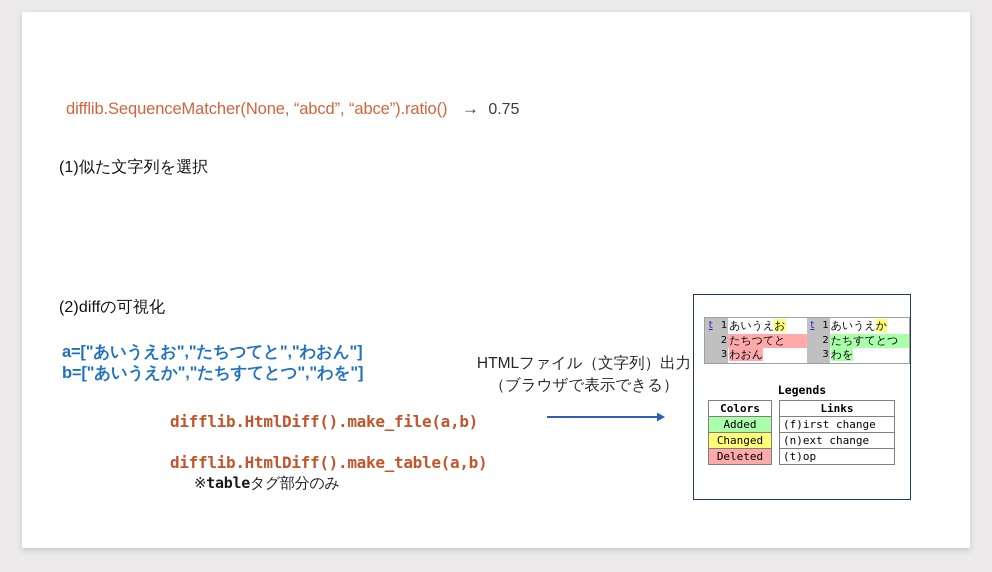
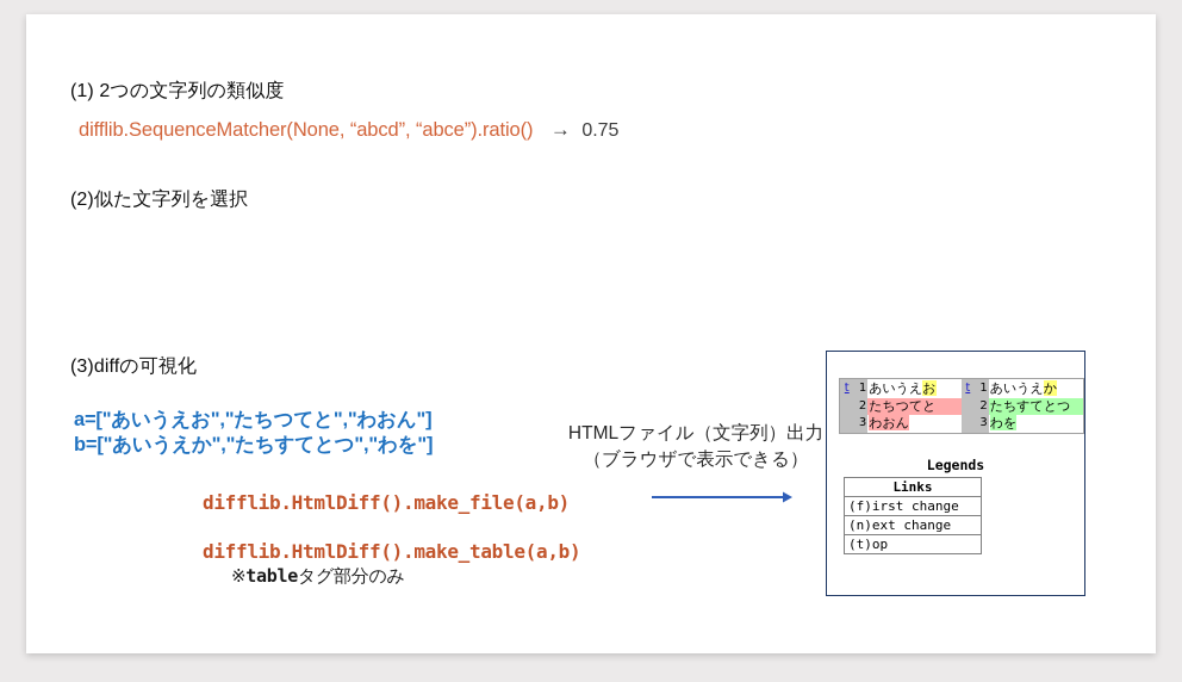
+ (1) 2つの文字列の類似度
  difflib.SequenceMatcher(None, “abcd”, “abce”).ratio() → 0.75
- (1)似た文字列を選択
+ (2)似た文字列を選択
- (2)diffの可視化
+ (3)diffの可視化
  a=["あいうえお","たちつてと","わおん"]
  b=["あいうえか","たちすてとつ","わを"]
  HTMLファイル（文字列）出力
  （ブラウザで表示できる）
  difflib.HtmlDiff().make_file(a,b)
  difflib.HtmlDiff().make_table(a,b)
  ※tableタグ部分のみ
  t	1	あいうえお	t	1	あいうえか
  	2	たちつてと		2	たちすてとつ
  	3	わおん		3	わを
  Legends
- Colors
- Added
- Changed
- Deleted
  Links
  (f)irst change
  (n)ext change
  (t)op
